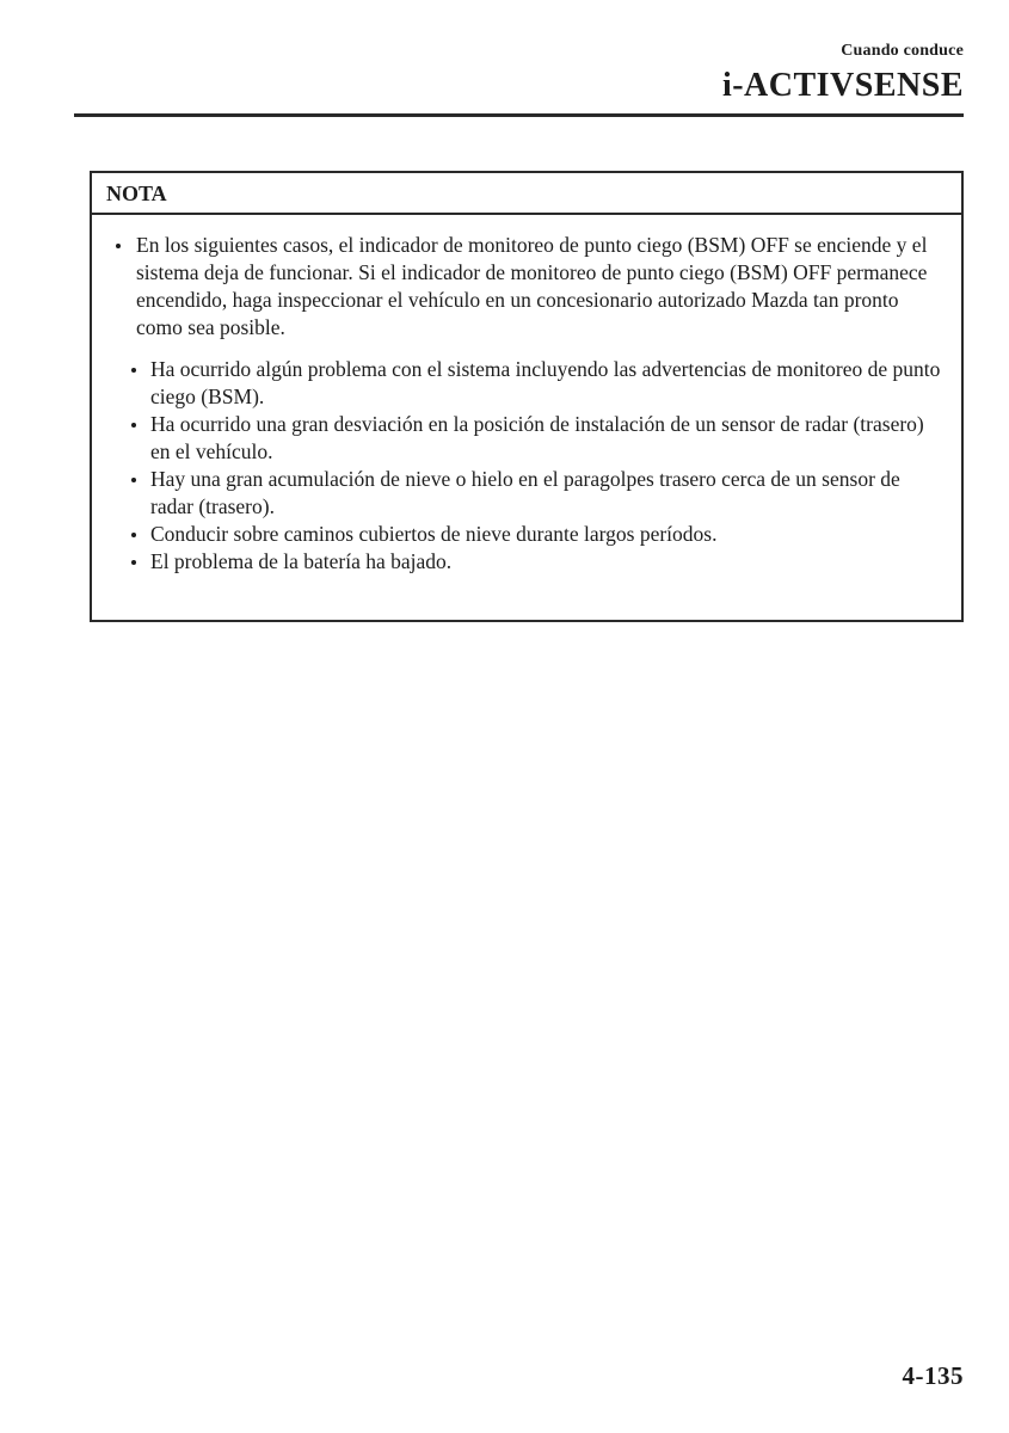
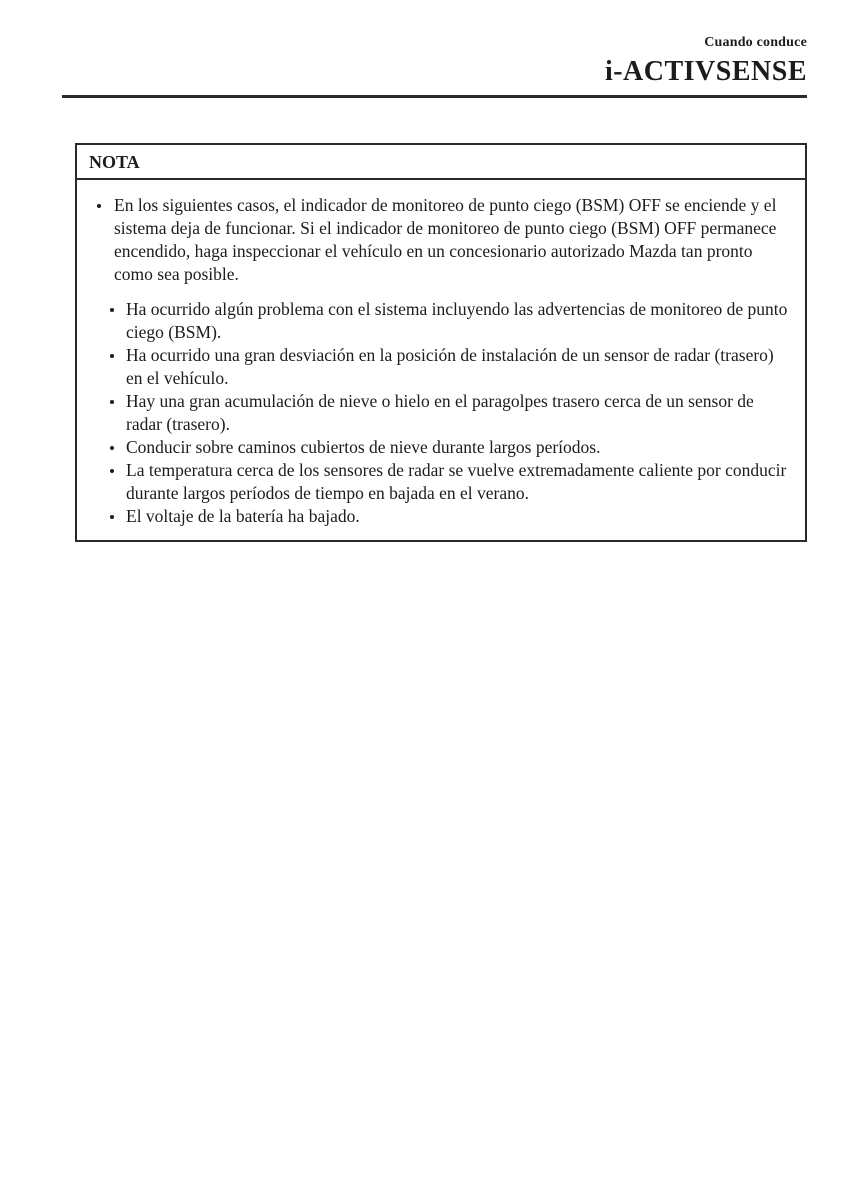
  Cuando conduce
  i-ACTIVSENSE
  NOTA
  En los siguientes casos, el indicador de monitoreo de punto ciego (BSM) OFF se enciende y el sistema deja de funcionar. Si el indicador de monitoreo de punto ciego (BSM) OFF permanece encendido, haga inspeccionar el vehículo en un concesionario autorizado Mazda tan pronto como sea posible.
  Ha ocurrido algún problema con el sistema incluyendo las advertencias de monitoreo de punto ciego (BSM).
  Ha ocurrido una gran desviación en la posición de instalación de un sensor de radar (trasero) en el vehículo.
  Hay una gran acumulación de nieve o hielo en el paragolpes trasero cerca de un sensor de radar (trasero).
  Conducir sobre caminos cubiertos de nieve durante largos períodos.
+ La temperatura cerca de los sensores de radar se vuelve extremadamente caliente por conducir durante largos períodos de tiempo en bajada en el verano.
- El problema de la batería ha bajado.
+ El voltaje de la batería ha bajado.
- 4-135
